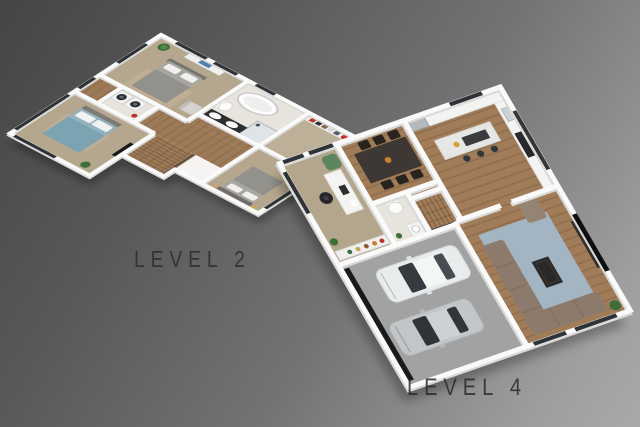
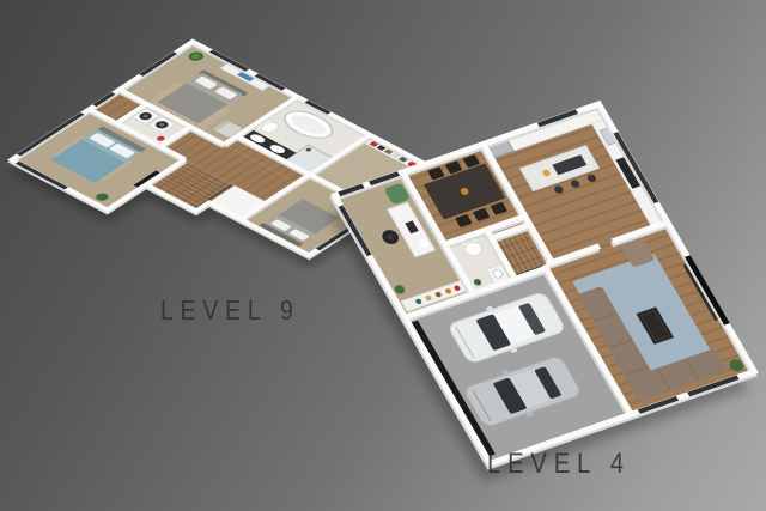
- LEVEL 2
+ LEVEL 9
  LEVEL 4
